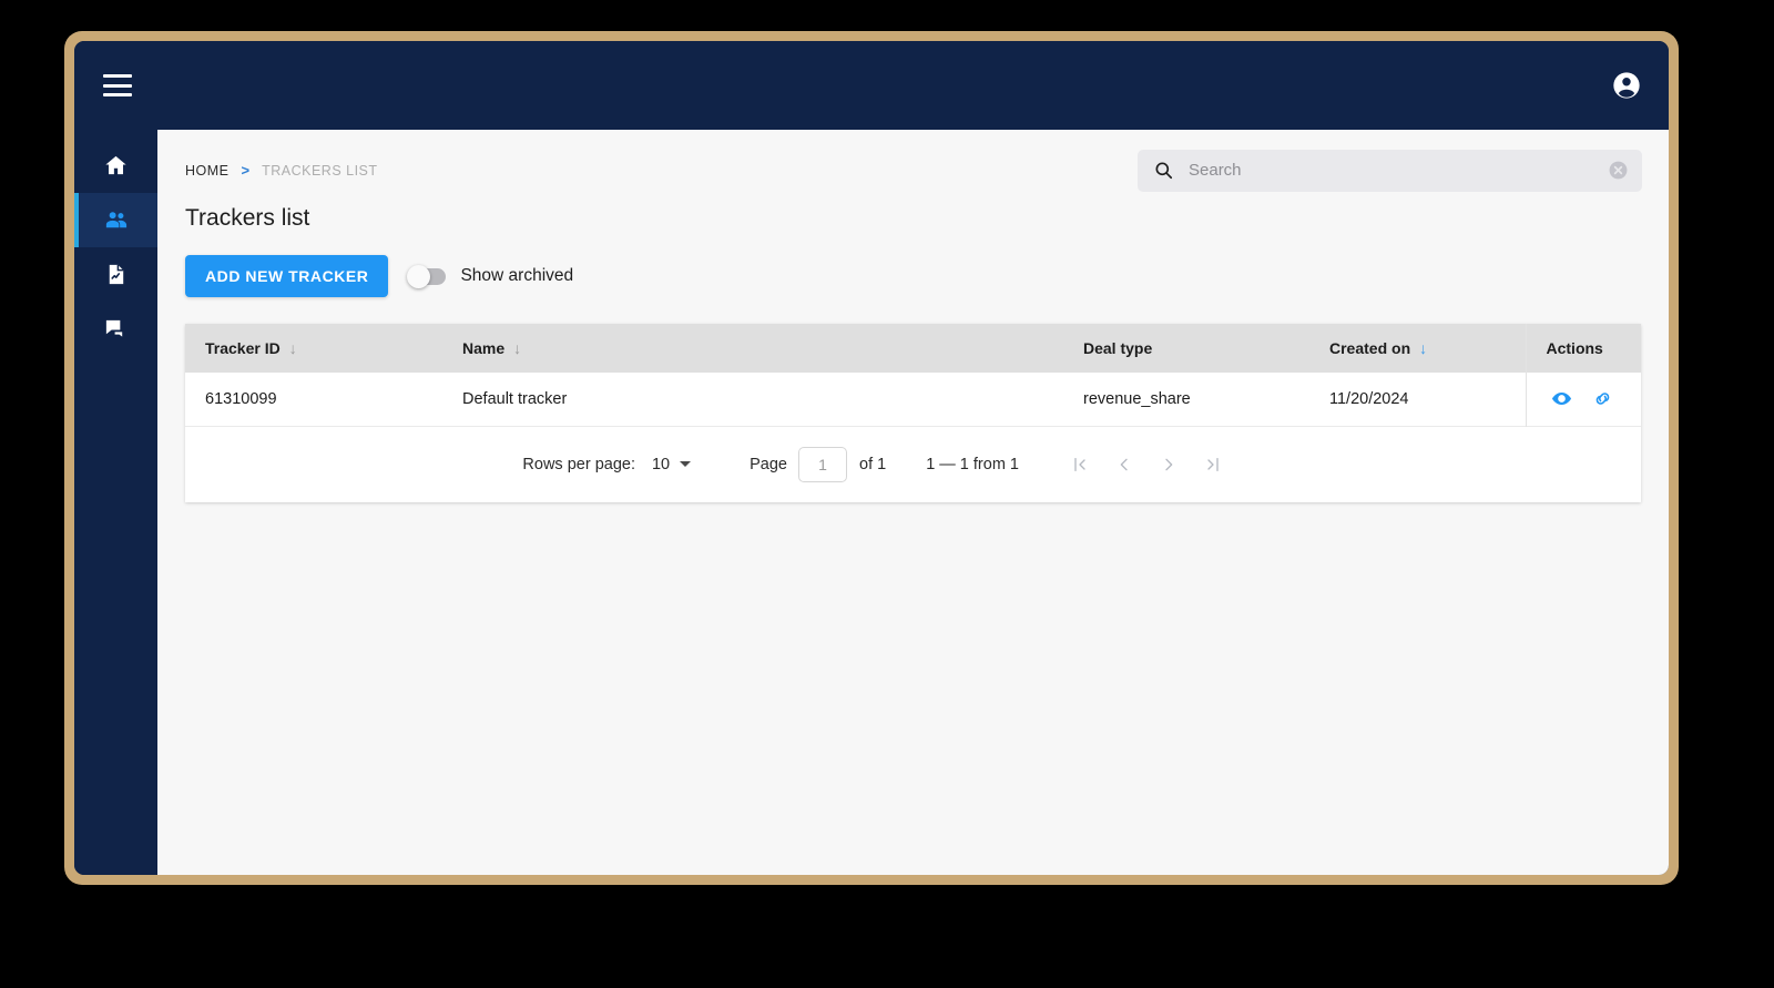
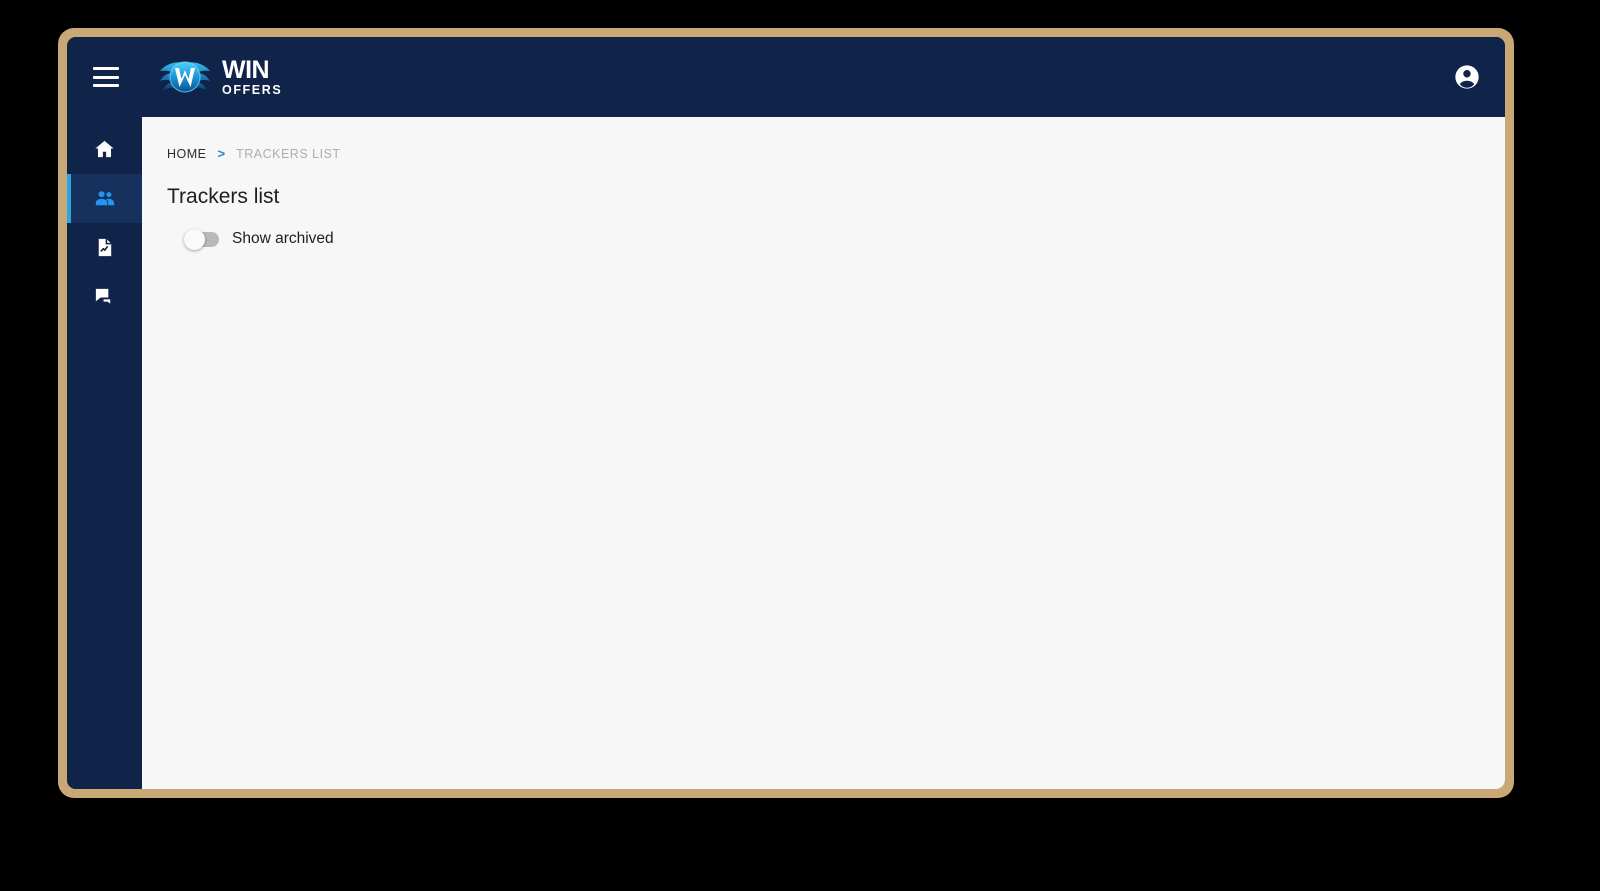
+ WIN
+ OFFERS
  HOME
  >
  TRACKERS LIST
- Search
  Trackers list
- ADD NEW TRACKER
  Show archived
- Tracker ID ↓	Name ↓	Deal type	Created on ↓	Actions
- 61310099	Default tracker	revenue_share	11/20/2024
- Rows per page:
- 10
- Page
- 1
- of 1
- 1 — 1 from 1
